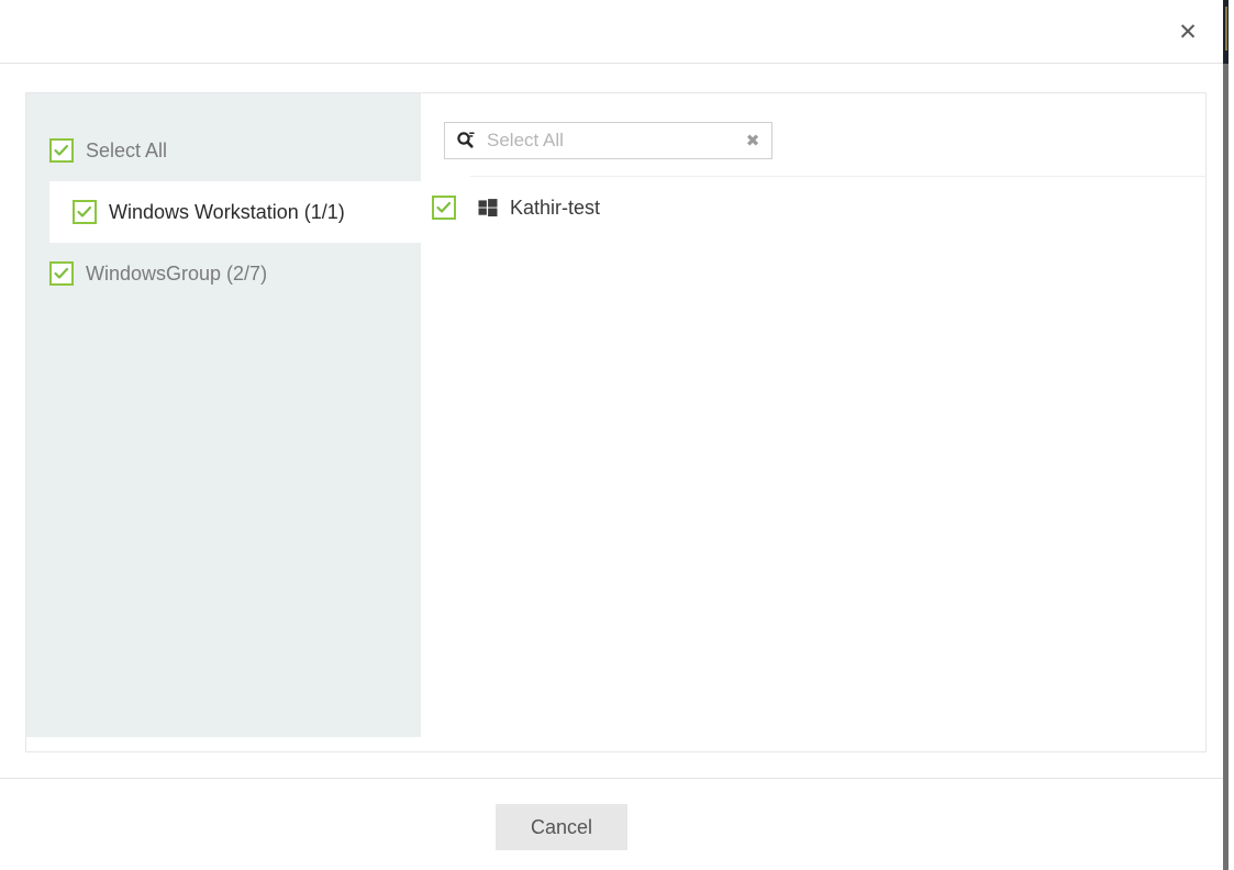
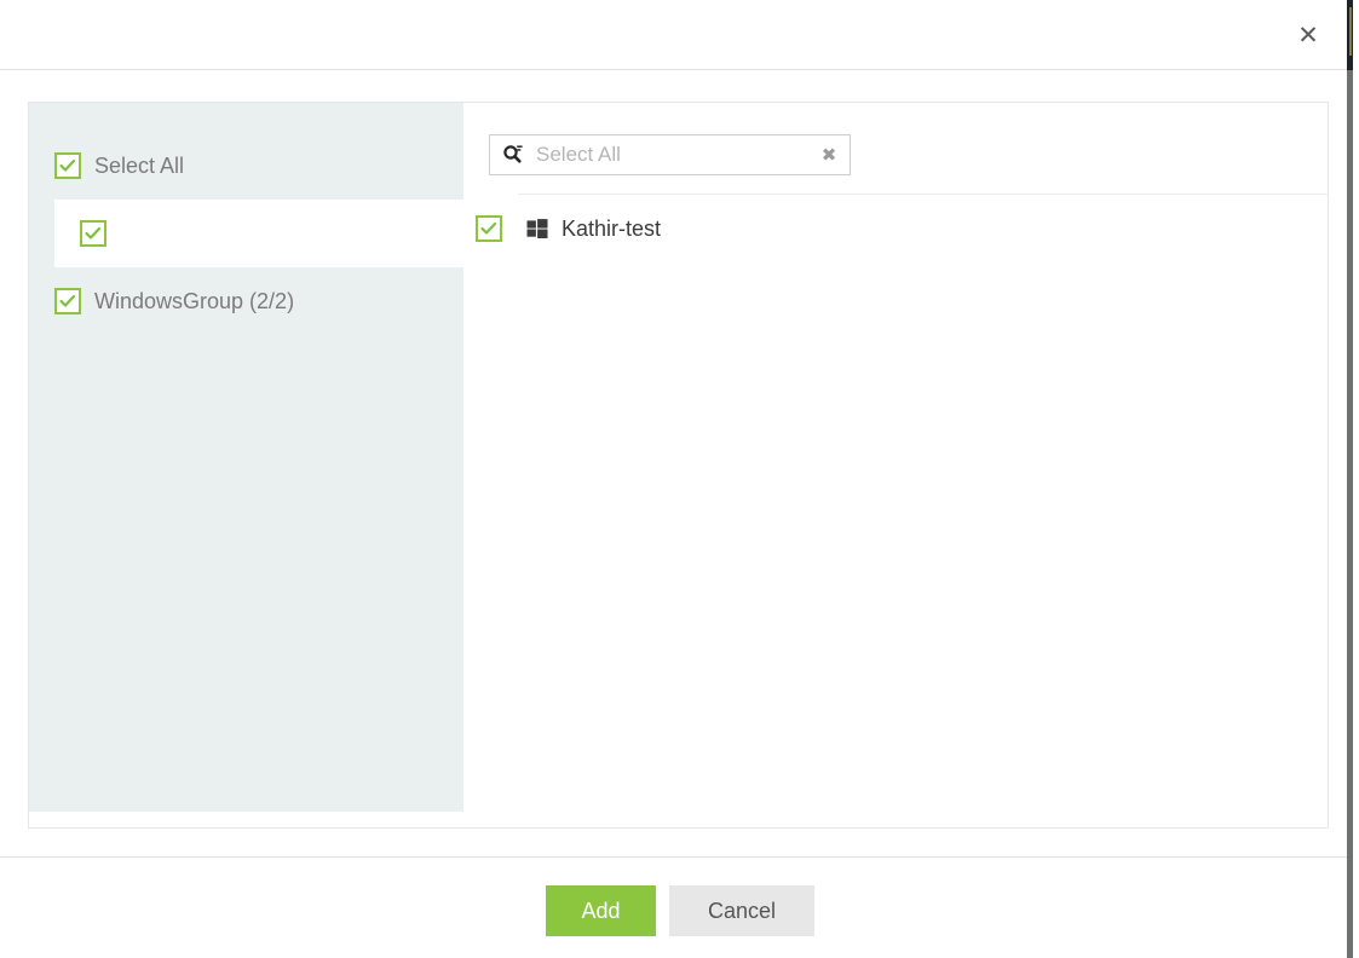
  ✕
  Select All
- Windows Workstation (1/1)
- WindowsGroup (2/7)
+ WindowsGroup (2/2)
  Select All
  ✖
  Kathir-test
+ Add
  Cancel
